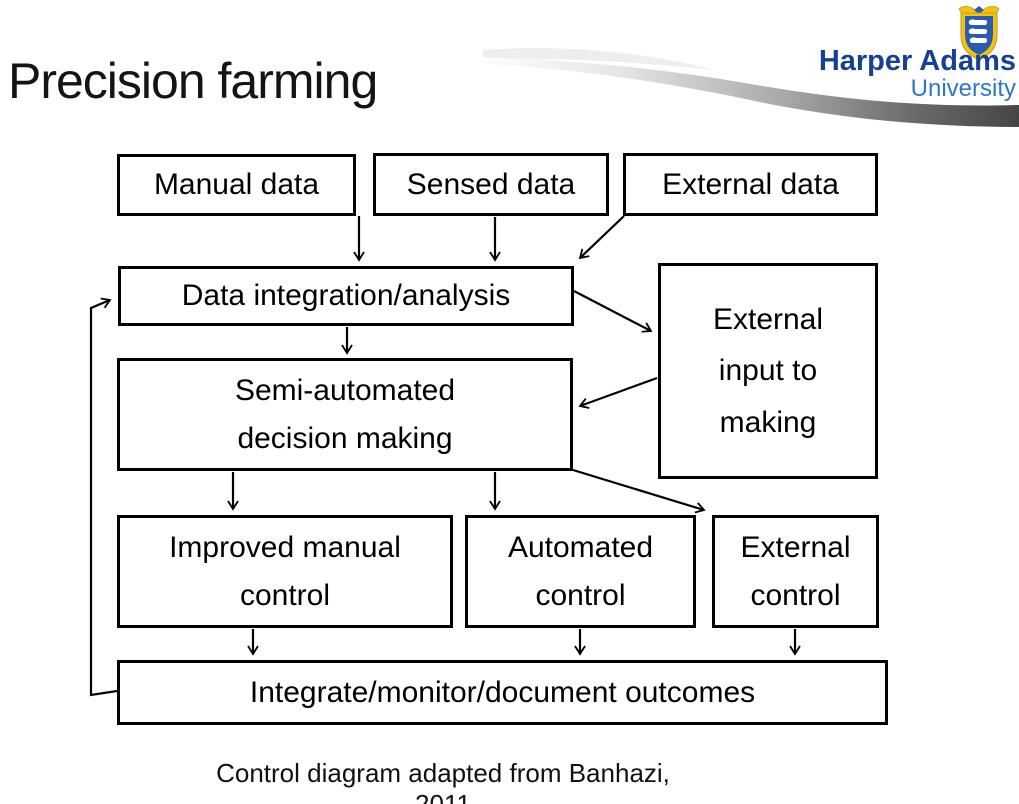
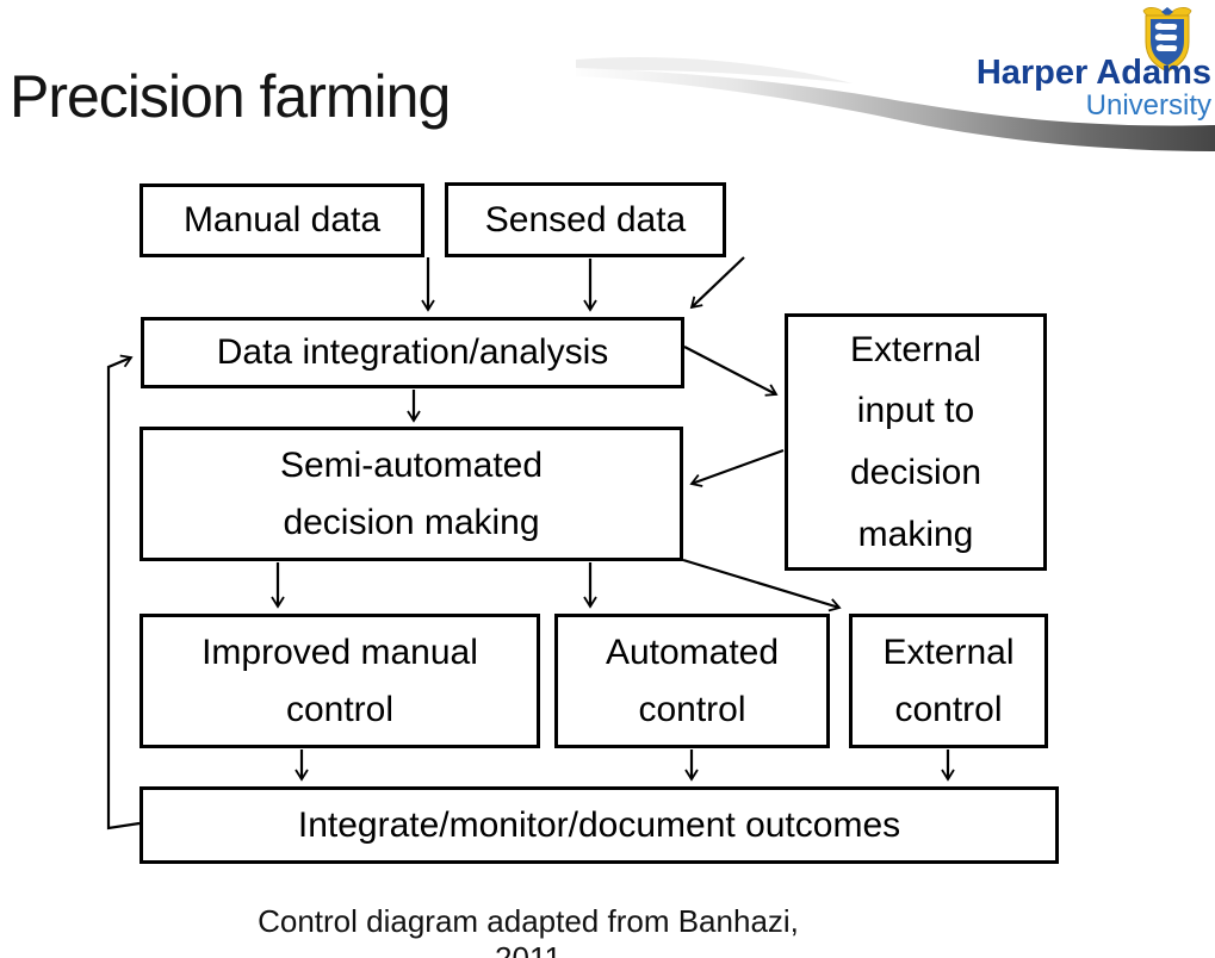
  Precision farming
  Harper Adams
  University
  Manual data
  Sensed data
- External data
  Data integration/analysis
  External
  input to
+ decision
  making
  Semi-automated
  decision making
  Improved manual
  control
  Automated
  control
  External
  control
  Integrate/monitor/document outcomes
  Control diagram adapted from Banhazi,
